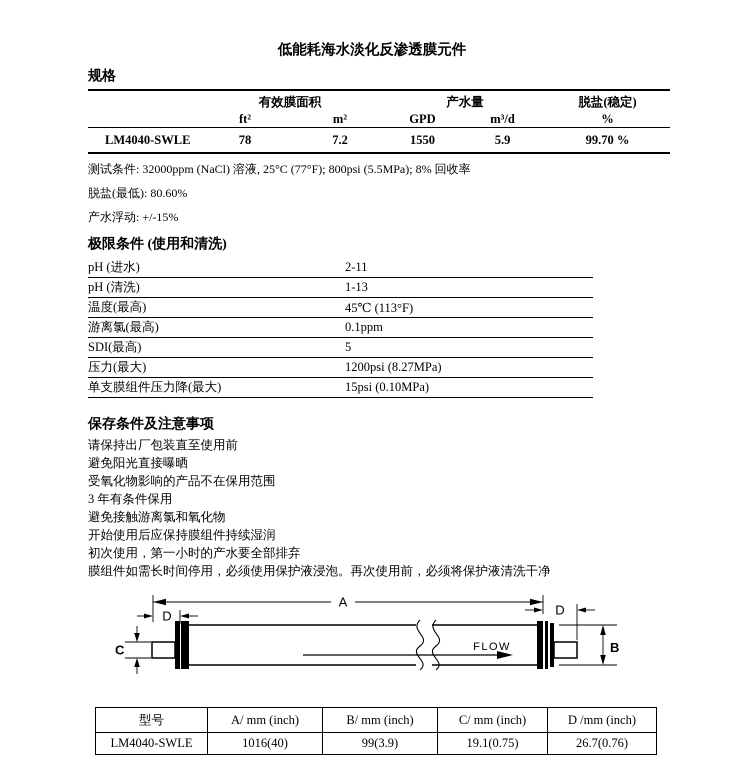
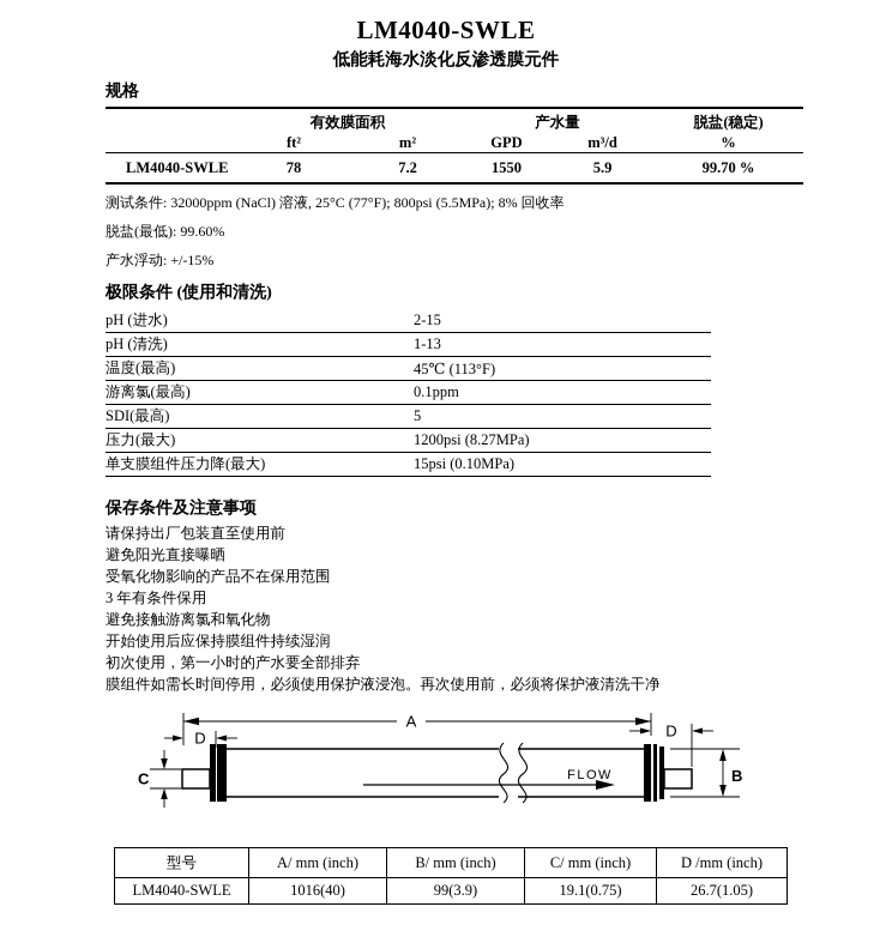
+ LM4040-SWLE
  低能耗海水淡化反渗透膜元件
  规格
  	有效膜面积	产水量	脱盐(稳定)
  	ft²	m²	GPD	m³/d	%
  LM4040-SWLE	78	7.2	1550	5.9	99.70 %
  测试条件: 32000ppm (NaCl) 溶液, 25°C (77°F); 800psi (5.5MPa); 8% 回收率
- 脱盐(最低): 80.60%
+ 脱盐(最低): 99.60%
  产水浮动: +/-15%
  极限条件 (使用和清洗)
- pH (进水)	2-11
+ pH (进水)	2-15
  pH (清洗)	1-13
  温度(最高)	45℃ (113°F)
  游离氯(最高)	0.1ppm
  SDI(最高)	5
  压力(最大)	1200psi (8.27MPa)
  单支膜组件压力降(最大)	15psi (0.10MPa)
  保存条件及注意事项
  请保持出厂包装直至使用前
  避免阳光直接曝晒
  受氧化物影响的产品不在保用范围
  3 年有条件保用
  避免接触游离氯和氧化物
  开始使用后应保持膜组件持续湿润
  初次使用，第一小时的产水要全部排弃
  膜组件如需长时间停用，必须使用保护液浸泡。再次使用前，必须将保护液清洗干净
  FLOW
  A
  D
  D
  B
  C
  型号	A/ mm (inch)	B/ mm (inch)	C/ mm (inch)	D /mm (inch)
- LM4040-SWLE	1016(40)	99(3.9)	19.1(0.75)	26.7(0.76)
+ LM4040-SWLE	1016(40)	99(3.9)	19.1(0.75)	26.7(1.05)
